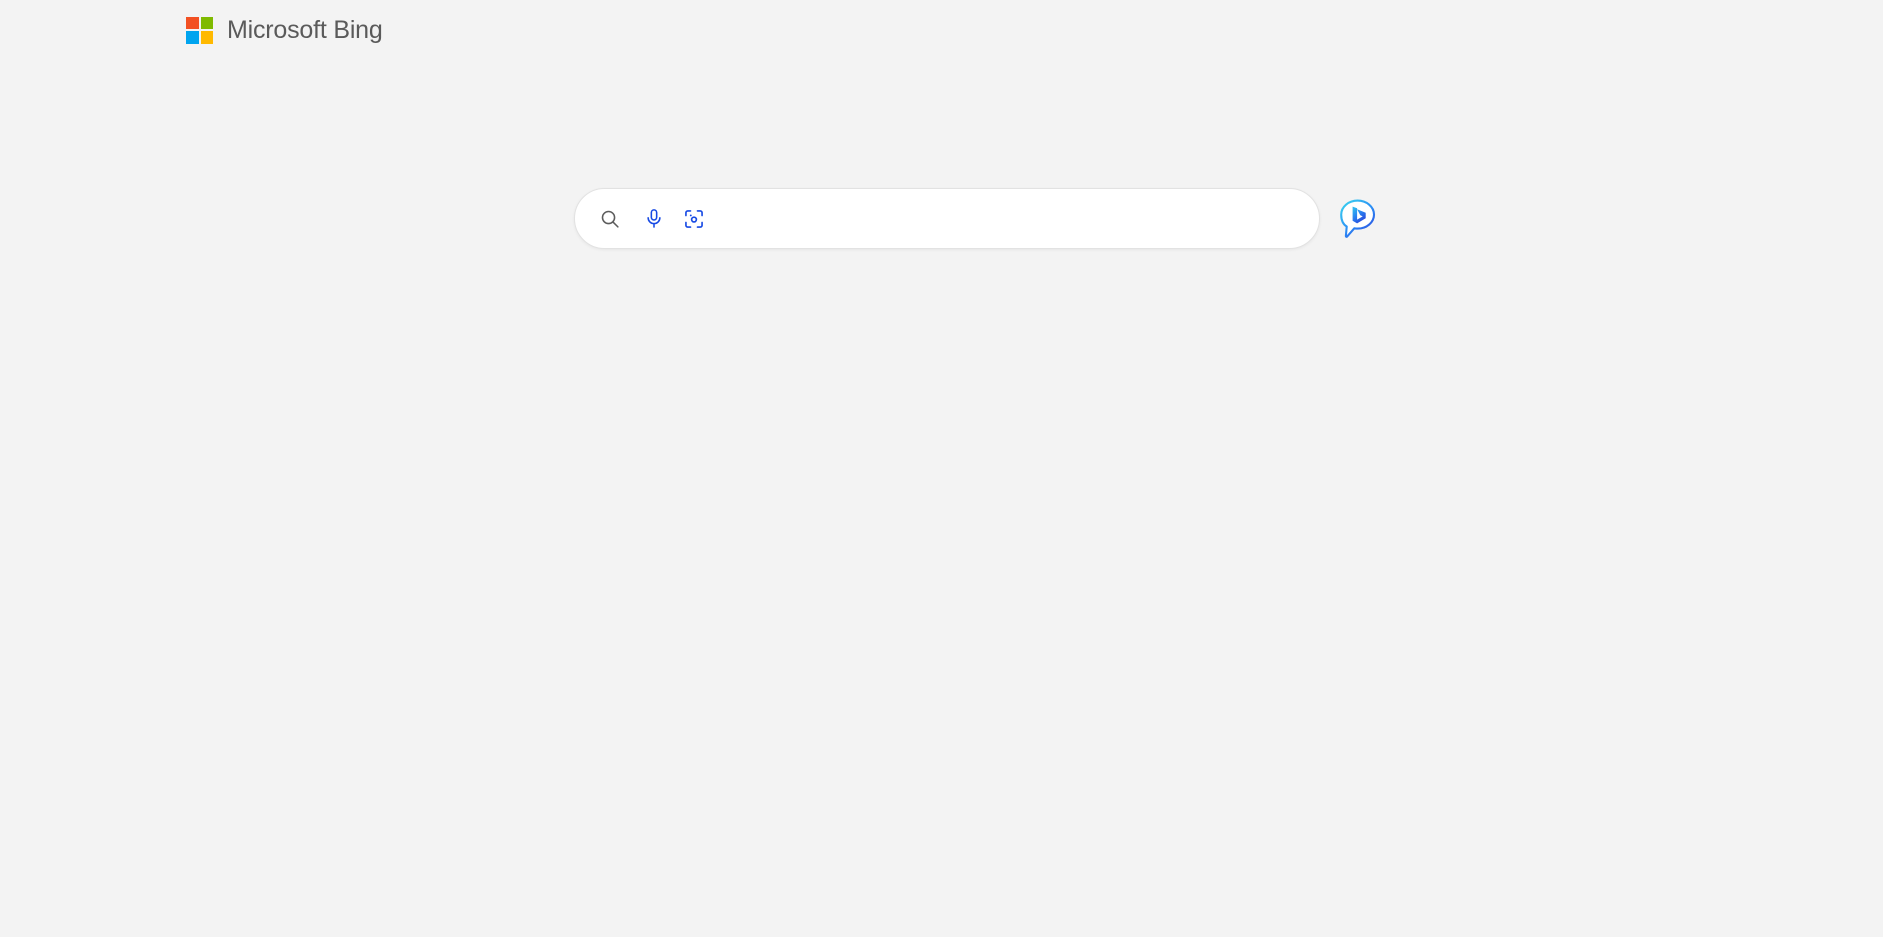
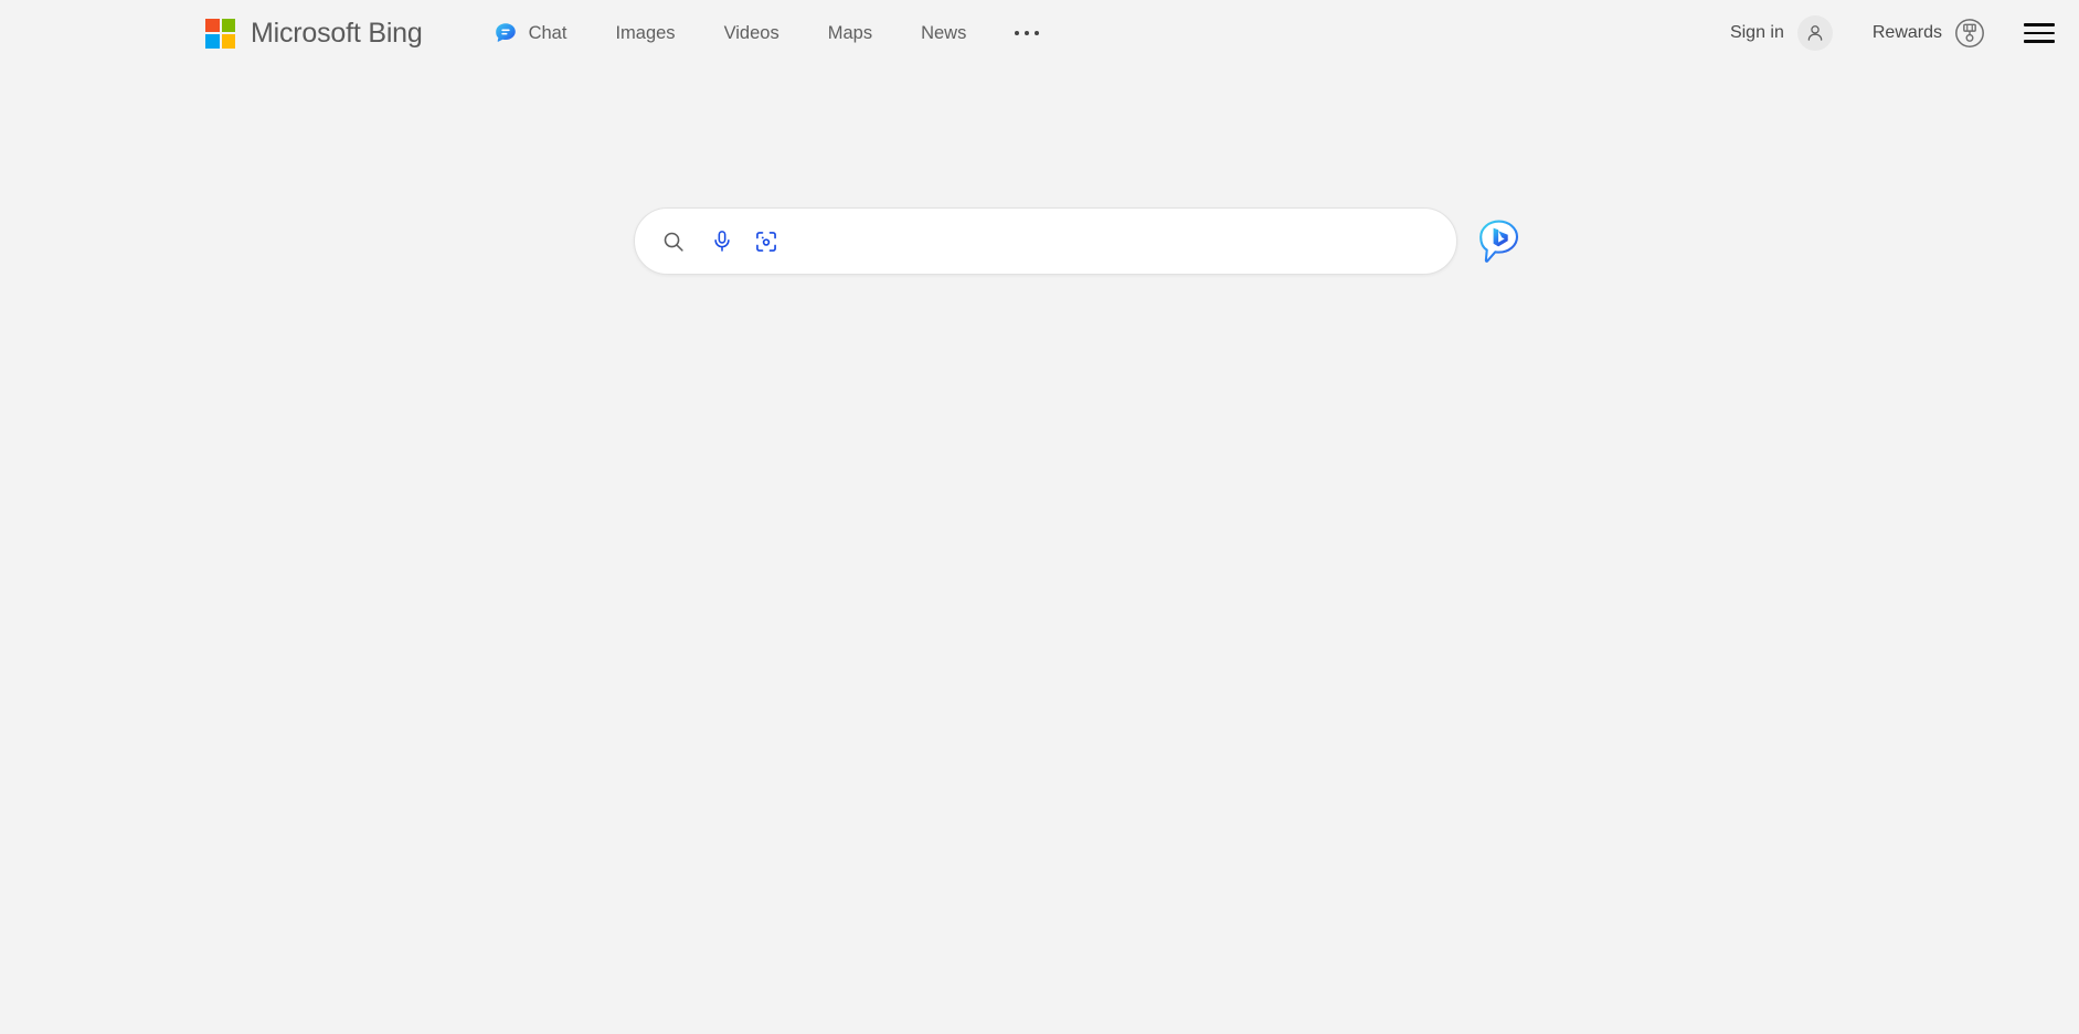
  Microsoft Bing
+ Chat
+ Images
+ Videos
+ Maps
+ News
+ Sign in
+ Rewards
